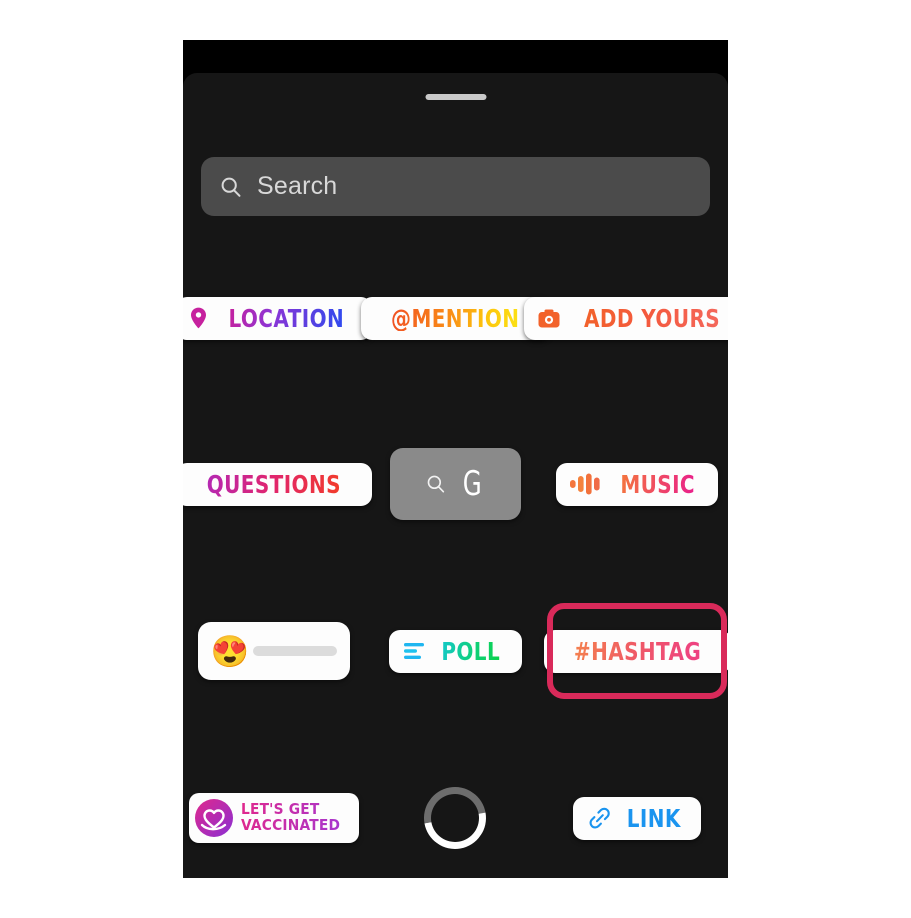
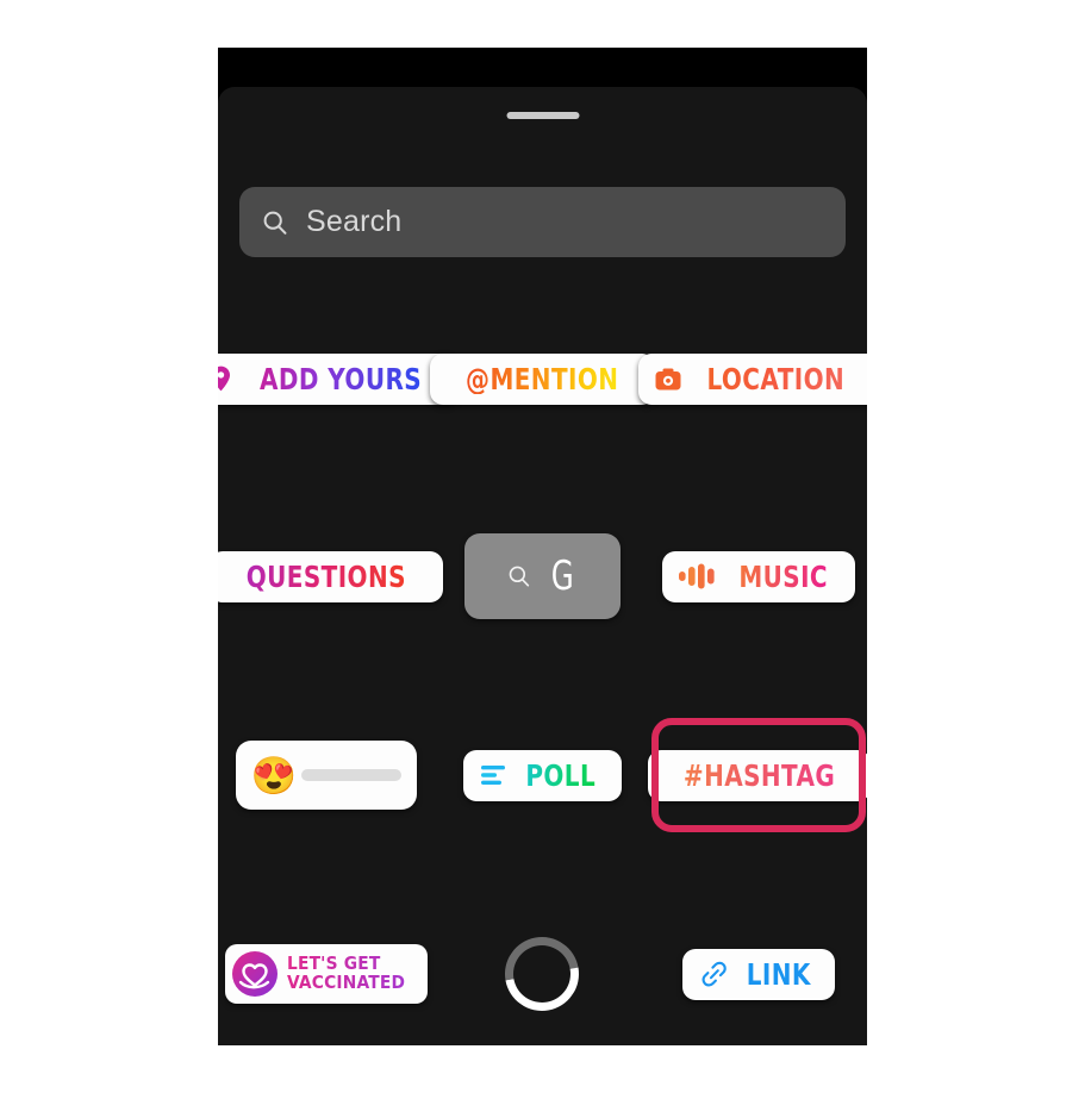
  Search
- LOCATION
+ ADD YOURS
  @MENTION
- ADD YOURS
+ LOCATION
  QUESTIONS
  G
  MUSIC
  😍
  POLL
  #HASHTAG
  LET'S GET
  VACCINATED
  LINK
